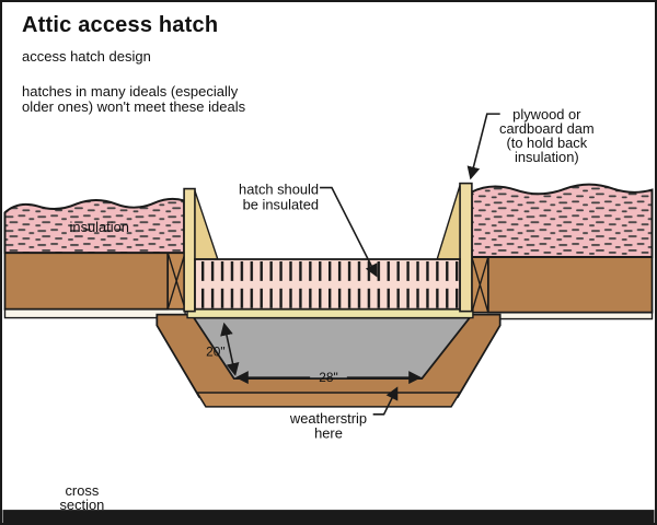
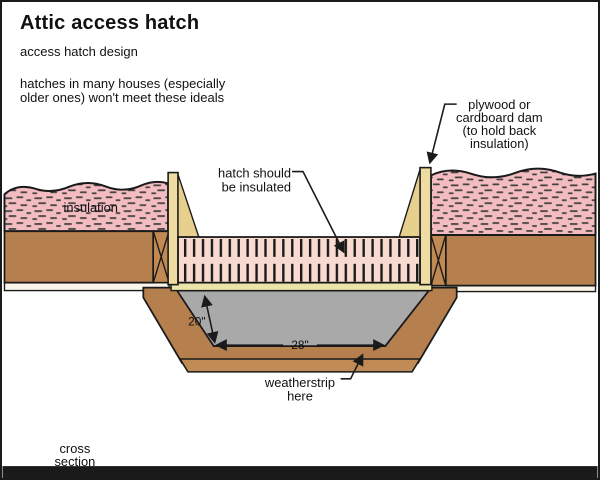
  insulation
  hatch should
  be insulated
  plywood or
  cardboard dam
  (to hold back
  insulation)
  weatherstrip
  here
  cross
  section
  20"
  28"
  Attic access hatch
  access hatch design
- hatches in many ideals (especially
+ hatches in many houses (especially
  older ones) won't meet these ideals
